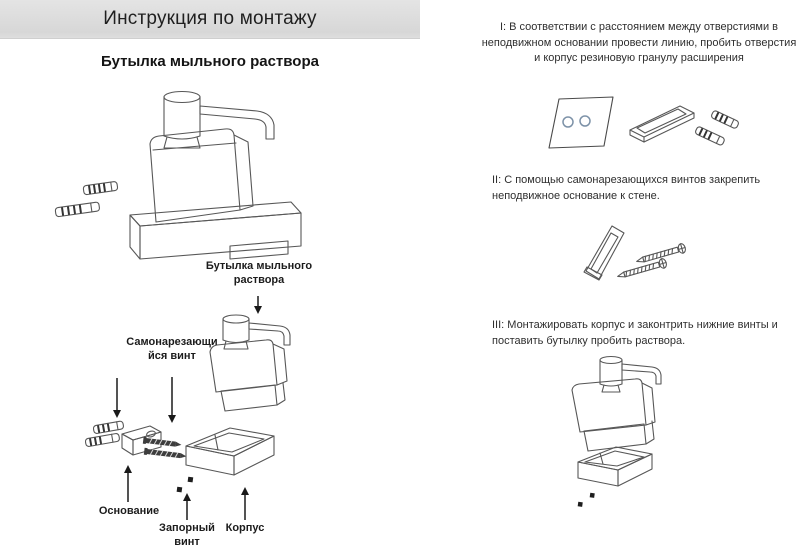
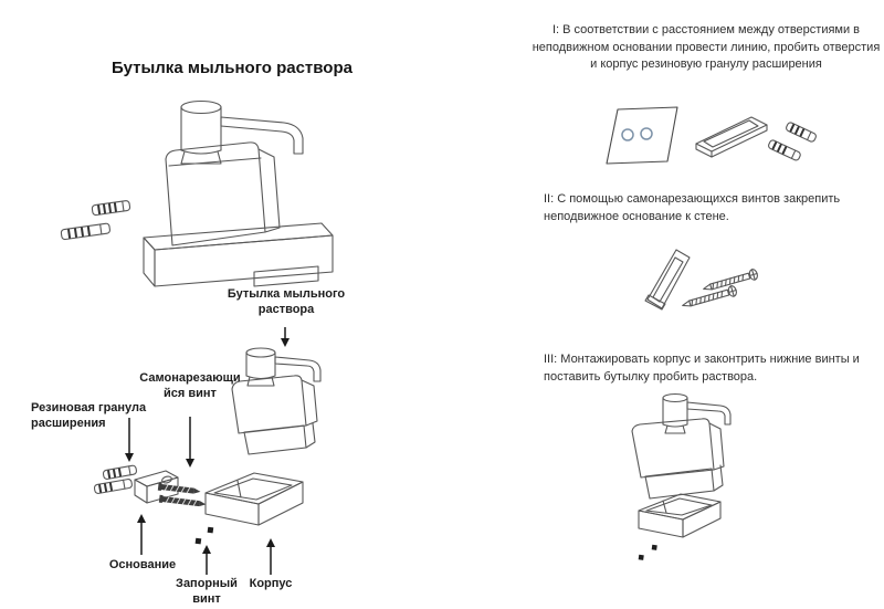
- Инструкция по монтажу
  Бутылка мыльного раствора
  Бутылка мыльного
  раствора
  Самонарезающи
  йся винт
+ Резиновая гранула
+ расширения
  Основание
  Запорный
  винт
  Корпус
  I: В соответствии с расстоянием между отверстиями в неподвижном основании провести линию, пробить отверстия и корпус резиновую гранулу расширения
  II: С помощью самонарезающихся винтов закрепить неподвижное основание к стене.
  III: Монтажировать корпус и законтрить нижние винты и поставить бутылку пробить раствора.
